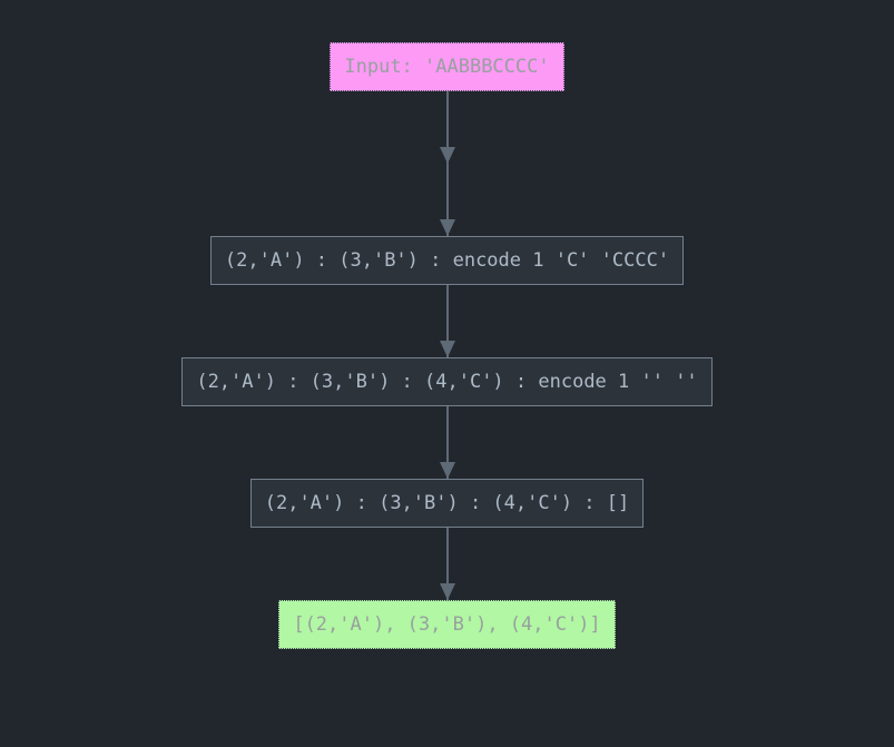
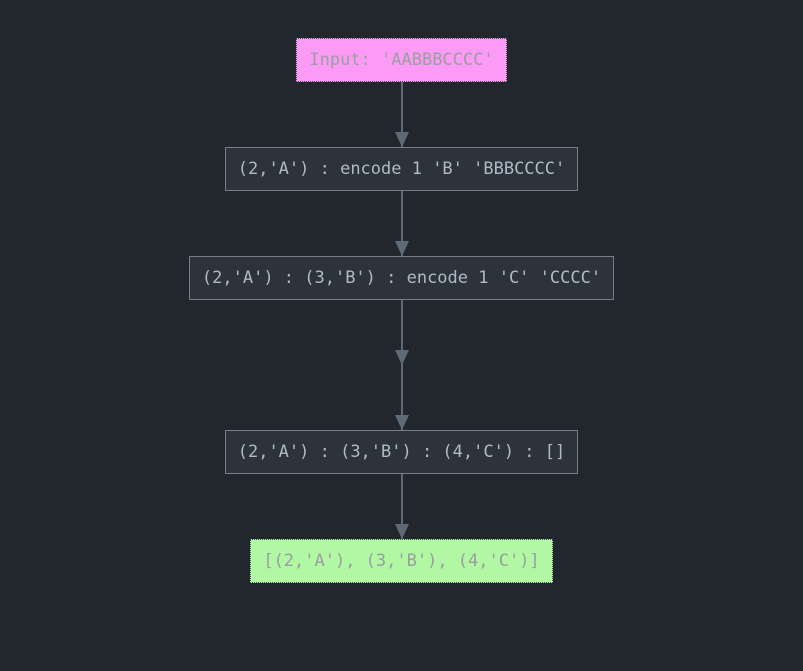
  Input: 'AABBBCCCC'
+ (2,'A') : encode 1 'B' 'BBBCCCC'
  (2,'A') : (3,'B') : encode 1 'C' 'CCCC'
- (2,'A') : (3,'B') : (4,'C') : encode 1 '' ''
  (2,'A') : (3,'B') : (4,'C') : []
  [(2,'A'), (3,'B'), (4,'C')]
